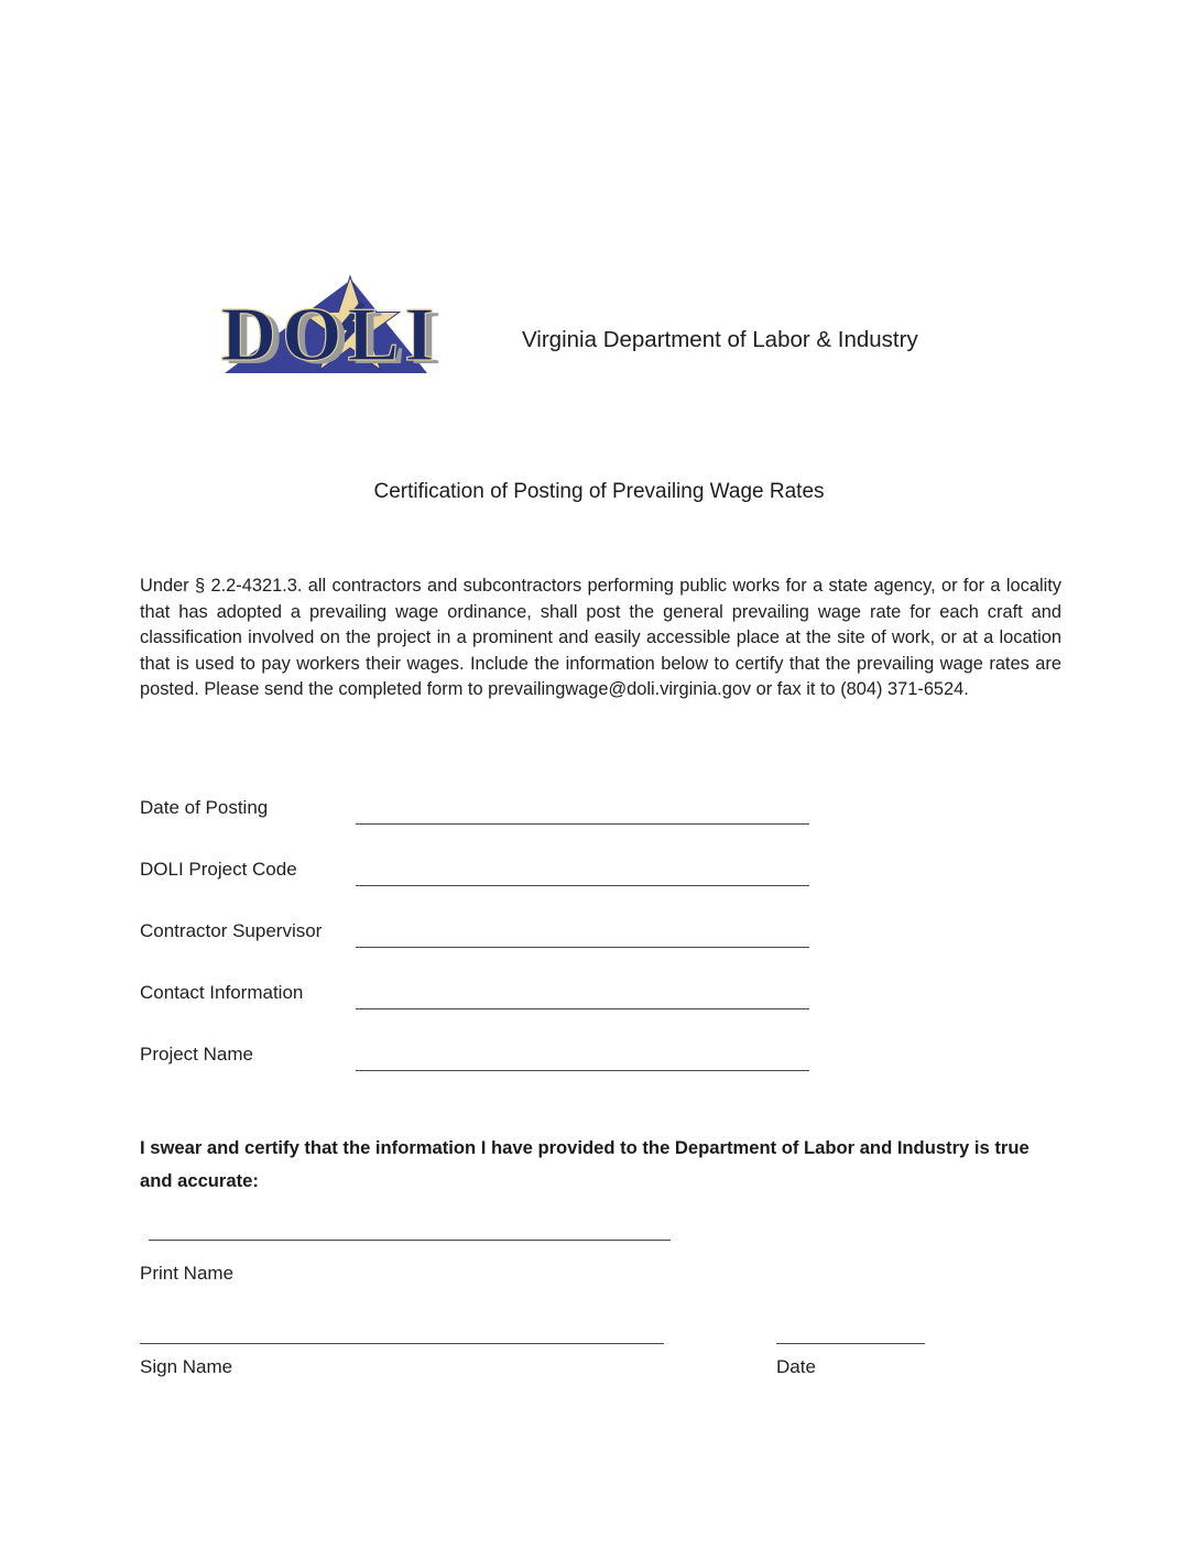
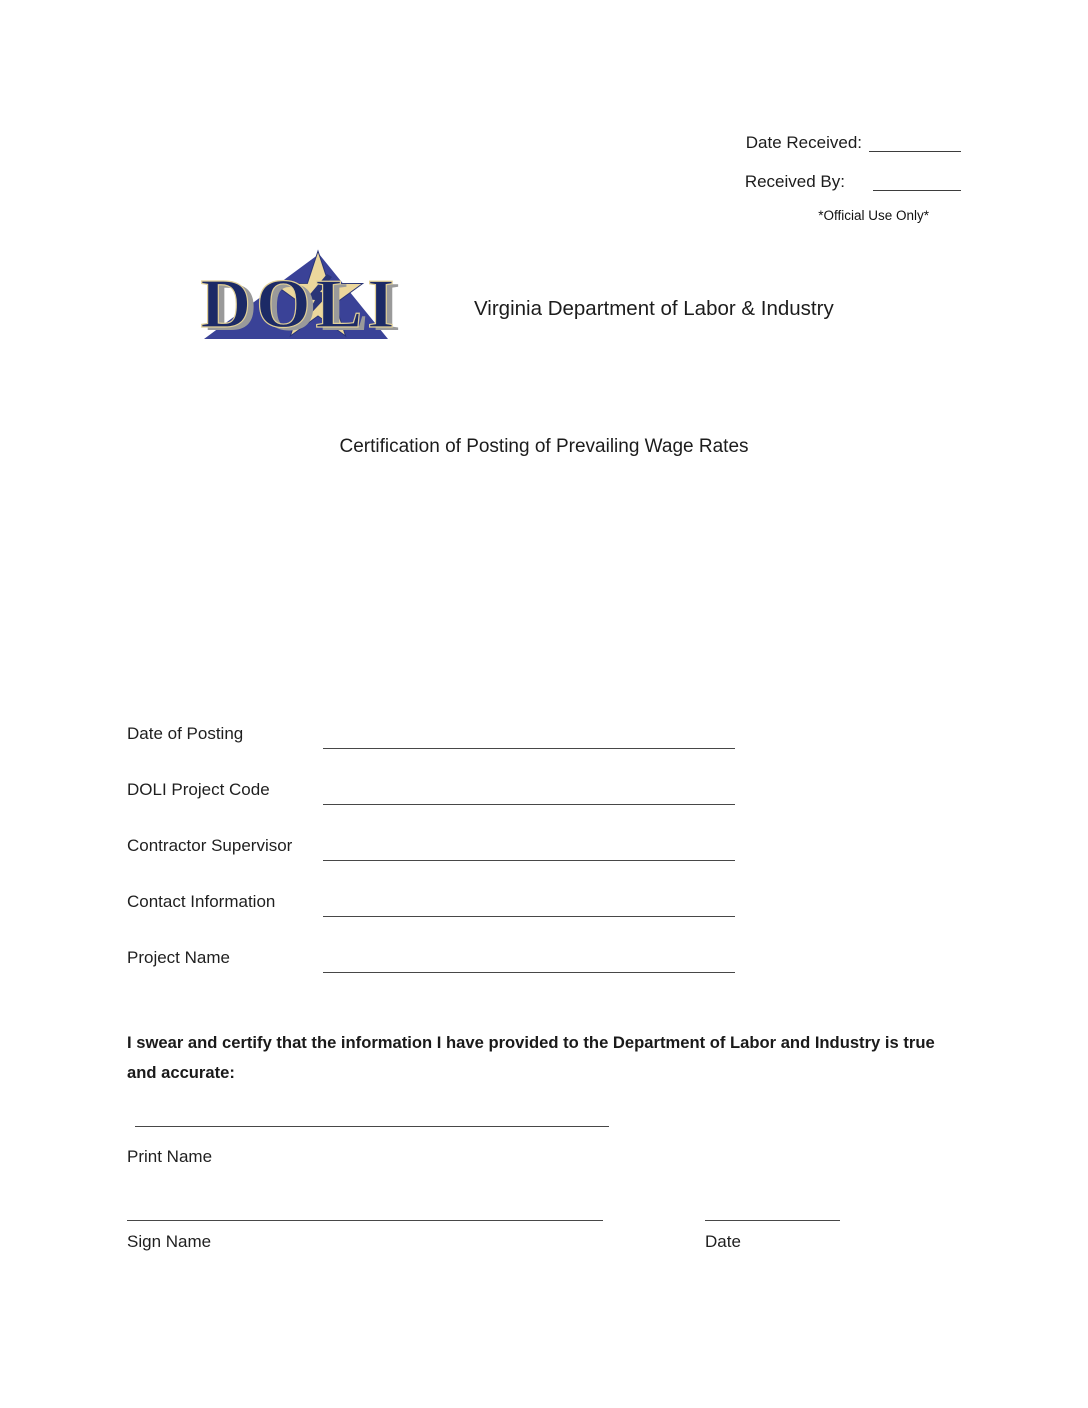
+ Date Received:
+ Received By:
+ *Official Use Only*
  DOLI
  Virginia Department of Labor & Industry
  Certification of Posting of Prevailing Wage Rates
- Under § 2.2-4321.3. all contractors and subcontractors performing public works for a state agency, or for a locality that has adopted a prevailing wage ordinance, shall post the general prevailing wage rate for each craft and classification involved on the project in a prominent and easily accessible place at the site of work, or at a location that is used to pay workers their wages. Include the information below to certify that the prevailing wage rates are posted. Please send the completed form to prevailingwage@doli.virginia.gov or fax it to (804) 371-6524.
  Date of Posting
  DOLI Project Code
  Contractor Supervisor
  Contact Information
  Project Name
  I swear and certify that the information I have provided to the Department of Labor and Industry is true and accurate:
  Print Name
  Sign Name
  Date
